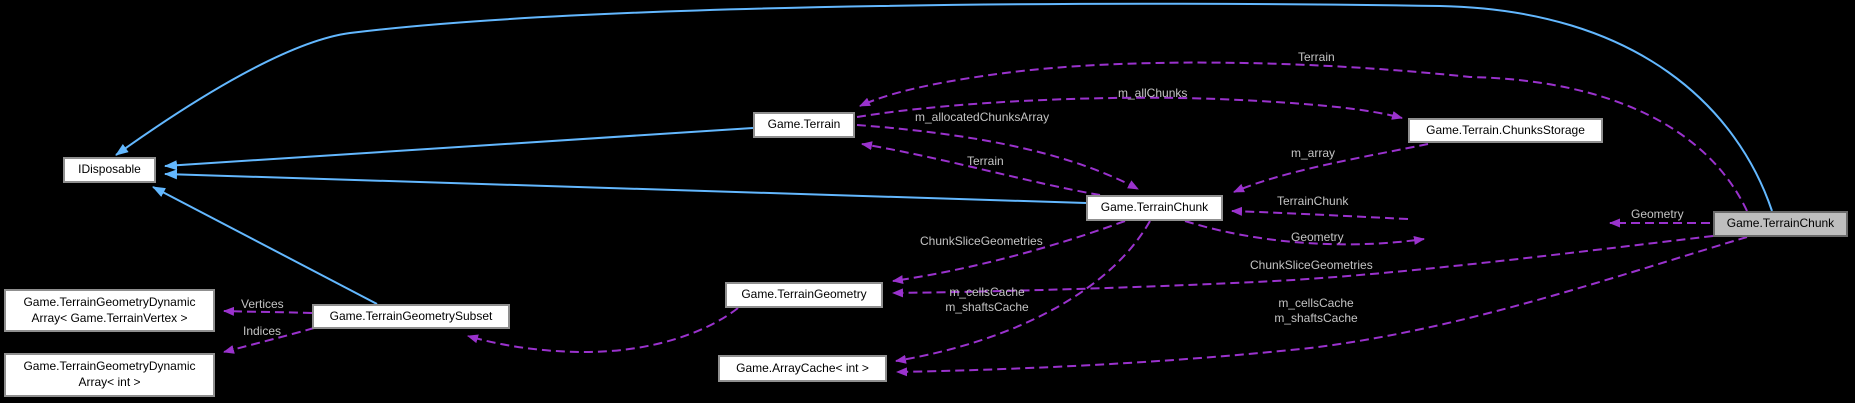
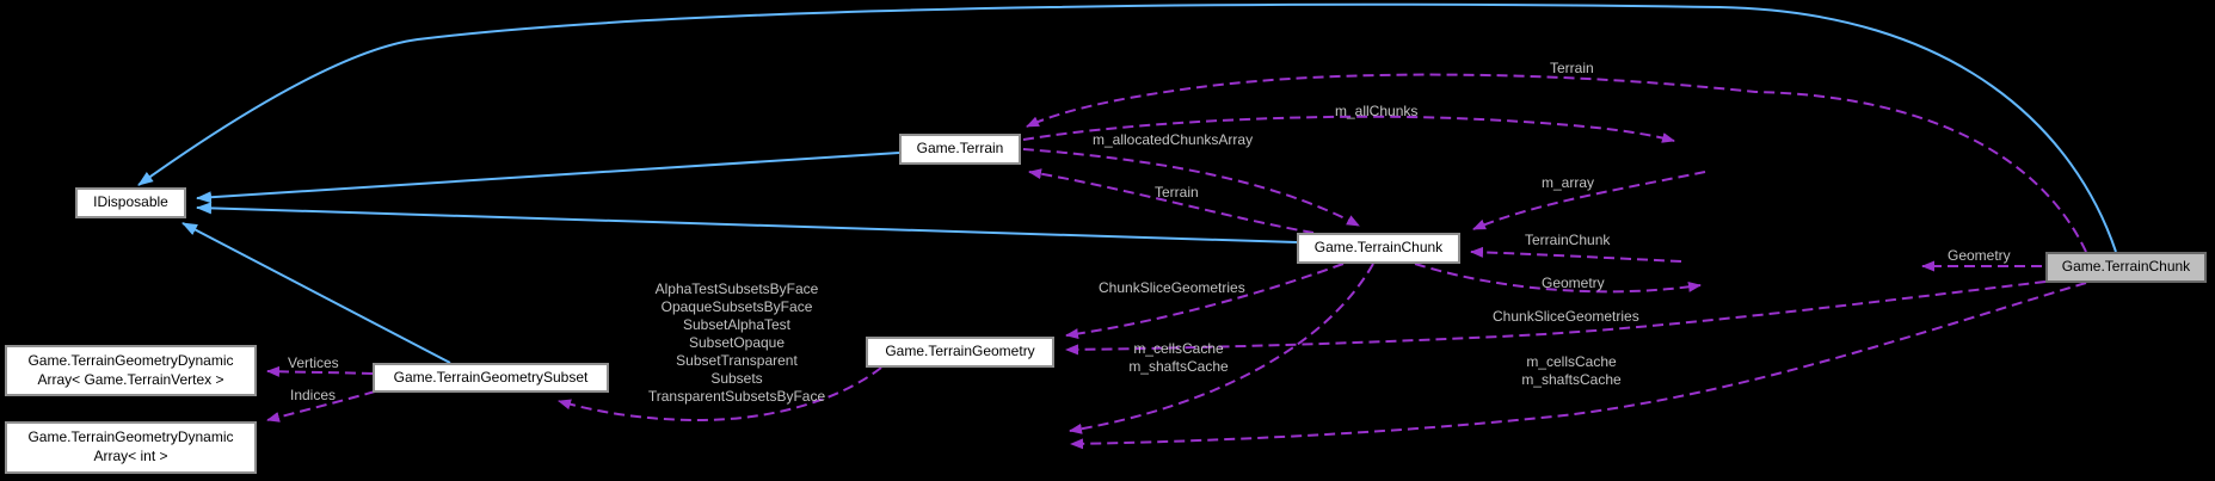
  Terrain
  m_allChunks
  m_allocatedChunksArray
  Terrain
  m_array
  TerrainChunk
  Geometry
  Geometry
  ChunkSliceGeometries
  ChunkSliceGeometries
  m_cellsCache
  m_shaftsCache
  m_cellsCache
  m_shaftsCache
  Vertices
  Indices
+ AlphaTestSubsetsByFace
+ OpaqueSubsetsByFace
+ SubsetAlphaTest
+ SubsetOpaque
+ SubsetTransparent
+ Subsets
+ TransparentSubsetsByFace
  IDisposable
  Game.TerrainGeometryDynamic
  Array< Game.TerrainVertex >
  Game.TerrainGeometryDynamic
  Array< int >
  Game.TerrainGeometrySubset
  Game.TerrainGeometry
- Game.ArrayCache< int >
  Game.Terrain
  Game.TerrainChunk
- Game.Terrain.ChunksStorage
  Game.TerrainChunk
